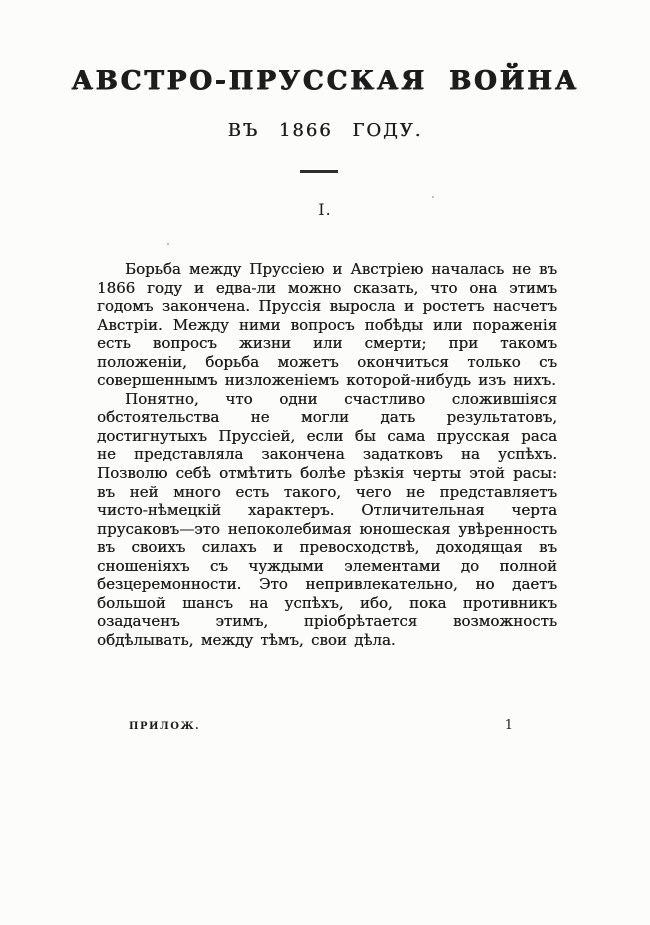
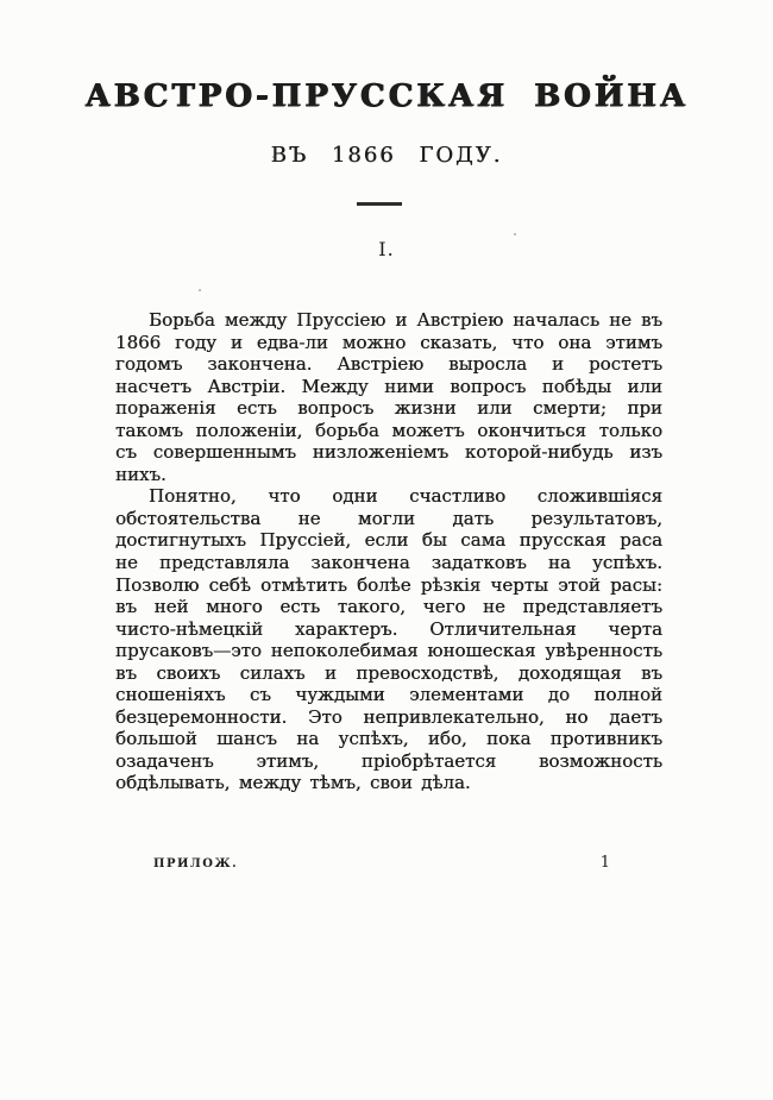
  АВСТРО-ПРУССКАЯ ВОЙНА
  ВЪ 1866 ГОДУ.
  I.
- Борьба между Пруссіею и Австріею началась не въ 1866 году и едва-ли можно сказать, что она этимъ годомъ закончена. Пруссія выросла и ростетъ насчетъ Австріи. Между ними вопросъ побѣды или пораженія есть вопросъ жизни или смерти; при такомъ положеніи, борьба можетъ окончиться только съ совершеннымъ низложеніемъ которой-нибудь изъ нихъ.
+ Борьба между Пруссіею и Австріею началась не въ 1866 году и едва-ли можно сказать, что она этимъ годомъ закончена. Австріею выросла и ростетъ насчетъ Австріи. Между ними вопросъ побѣды или пораженія есть вопросъ жизни или смерти; при такомъ положеніи, борьба можетъ окончиться только съ совершеннымъ низложеніемъ которой-нибудь изъ нихъ.
  Понятно, что одни счастливо сложившіяся обстоятельства не могли дать результатовъ, достигнутыхъ Пруссіей, если бы сама прусская раса не представляла закончена задатковъ на успѣхъ. Позволю себѣ отмѣтить болѣе рѣзкія черты этой расы: въ ней много есть такого, чего не представляетъ чисто-нѣмецкій характеръ. Отличительная черта прусаковъ—это непоколебимая юношеская увѣренность въ своихъ силахъ и превосходствѣ, доходящая въ сношеніяхъ съ чуждыми элементами до полной безцеремонности. Это непривлекательно, но даетъ большой шансъ на успѣхъ, ибо, пока противникъ озадаченъ этимъ, пріобрѣтается возможность обдѣлывать, между тѣмъ, свои дѣла.
  ПРИЛОЖ.
  1
